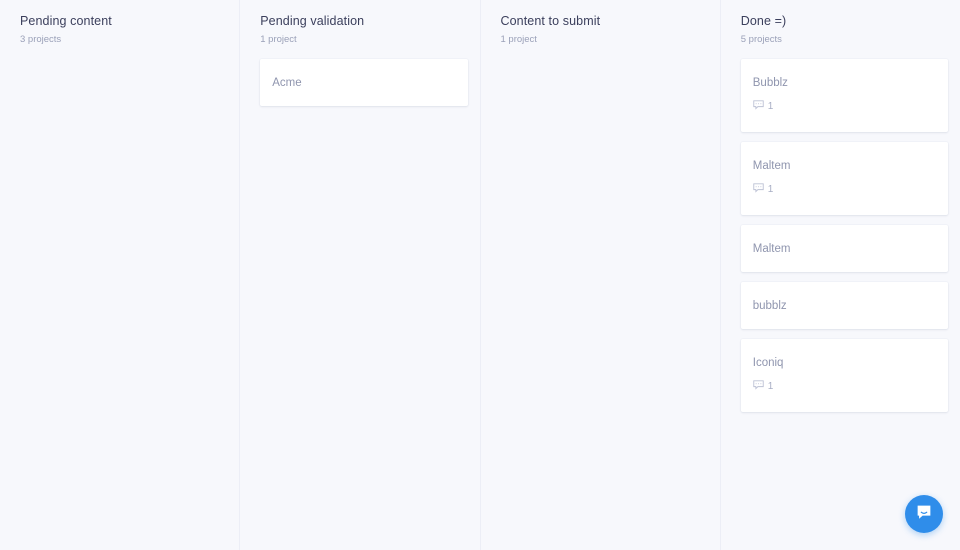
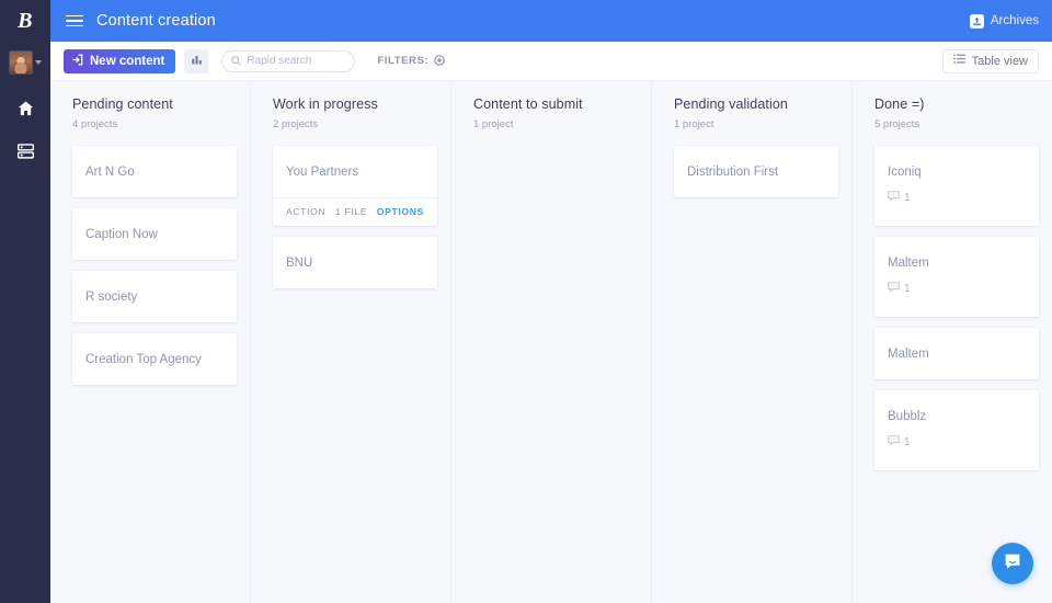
+ B
+ Content creation
+ Archives
+ New content
+ Rapid search
+ FILTERS:
+ Table view
  Pending content
- 3 projects
+ 4 projects
+ Art N Go
+ Caption Now
+ R society
+ Creation Top Agency
+ Work in progress
+ 2 projects
+ You Partners
+ ACTION
+ 1 FILE
+ OPTIONS
+ BNU
- Pending validation
+ Content to submit
  1 project
- Acme
- Content to submit
+ Pending validation
  1 project
+ Distribution First
  Done =)
  5 projects
- Bubblz
+ Iconiq
  1
  Maltem
  1
  Maltem
- bubblz
- Iconiq
+ Bubblz
  1
